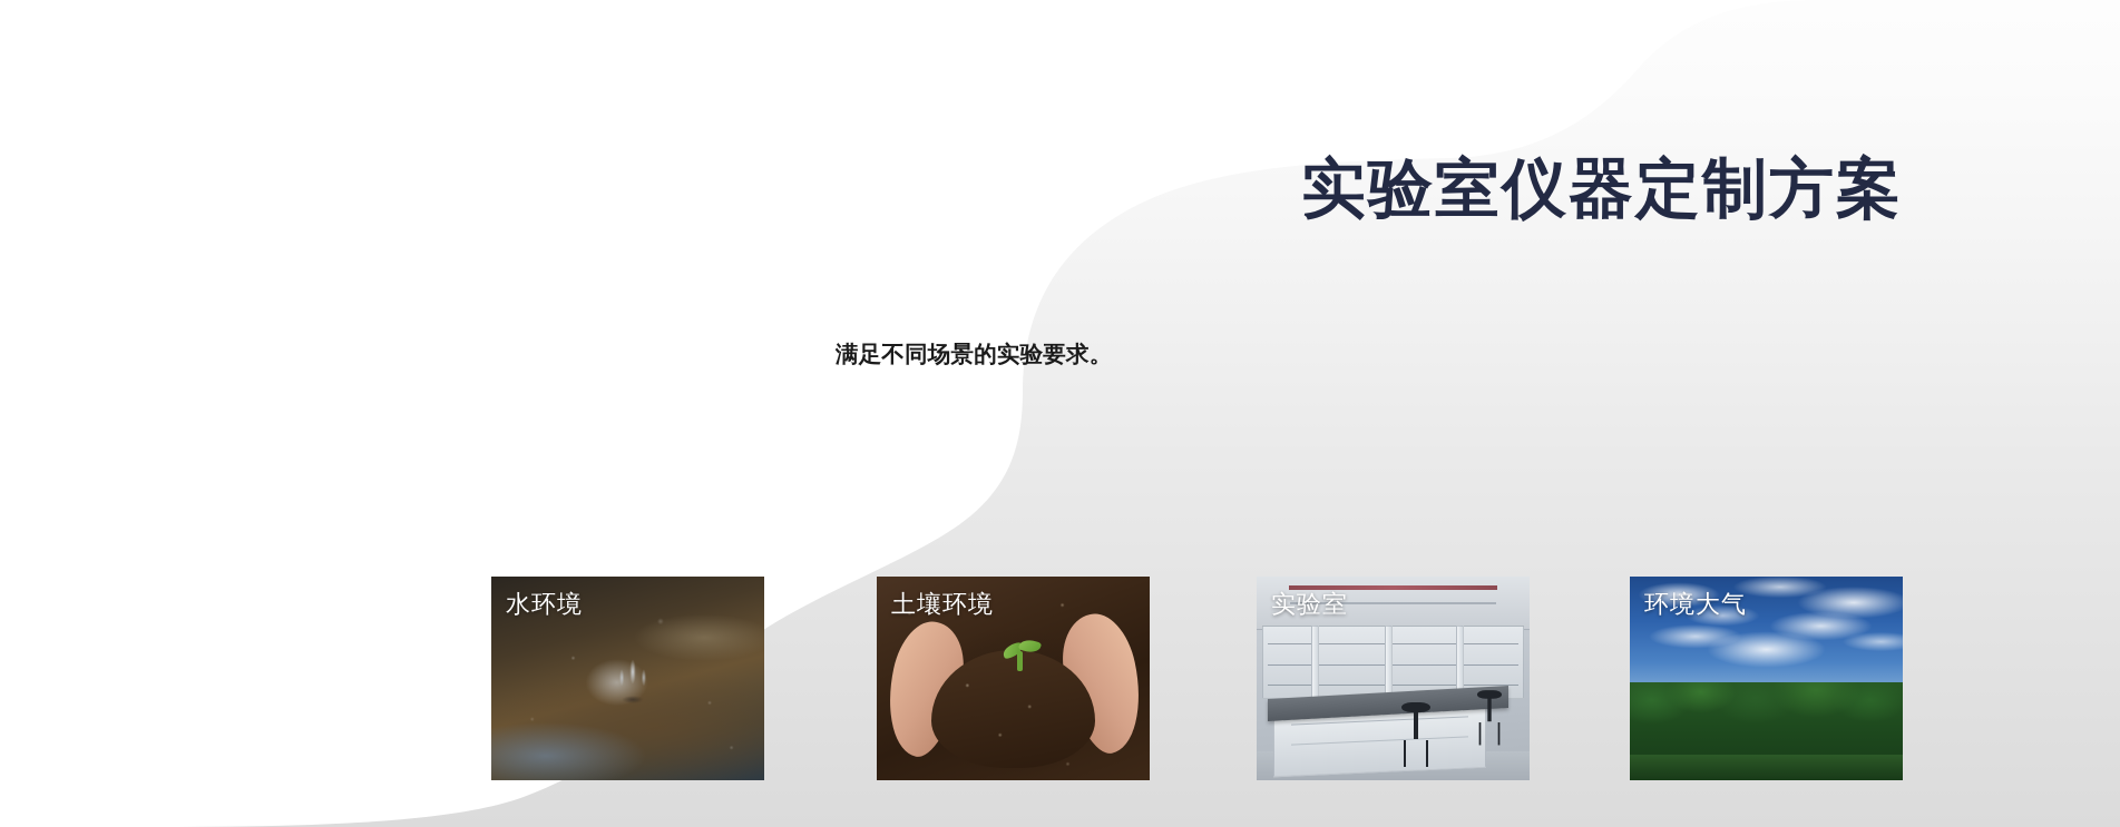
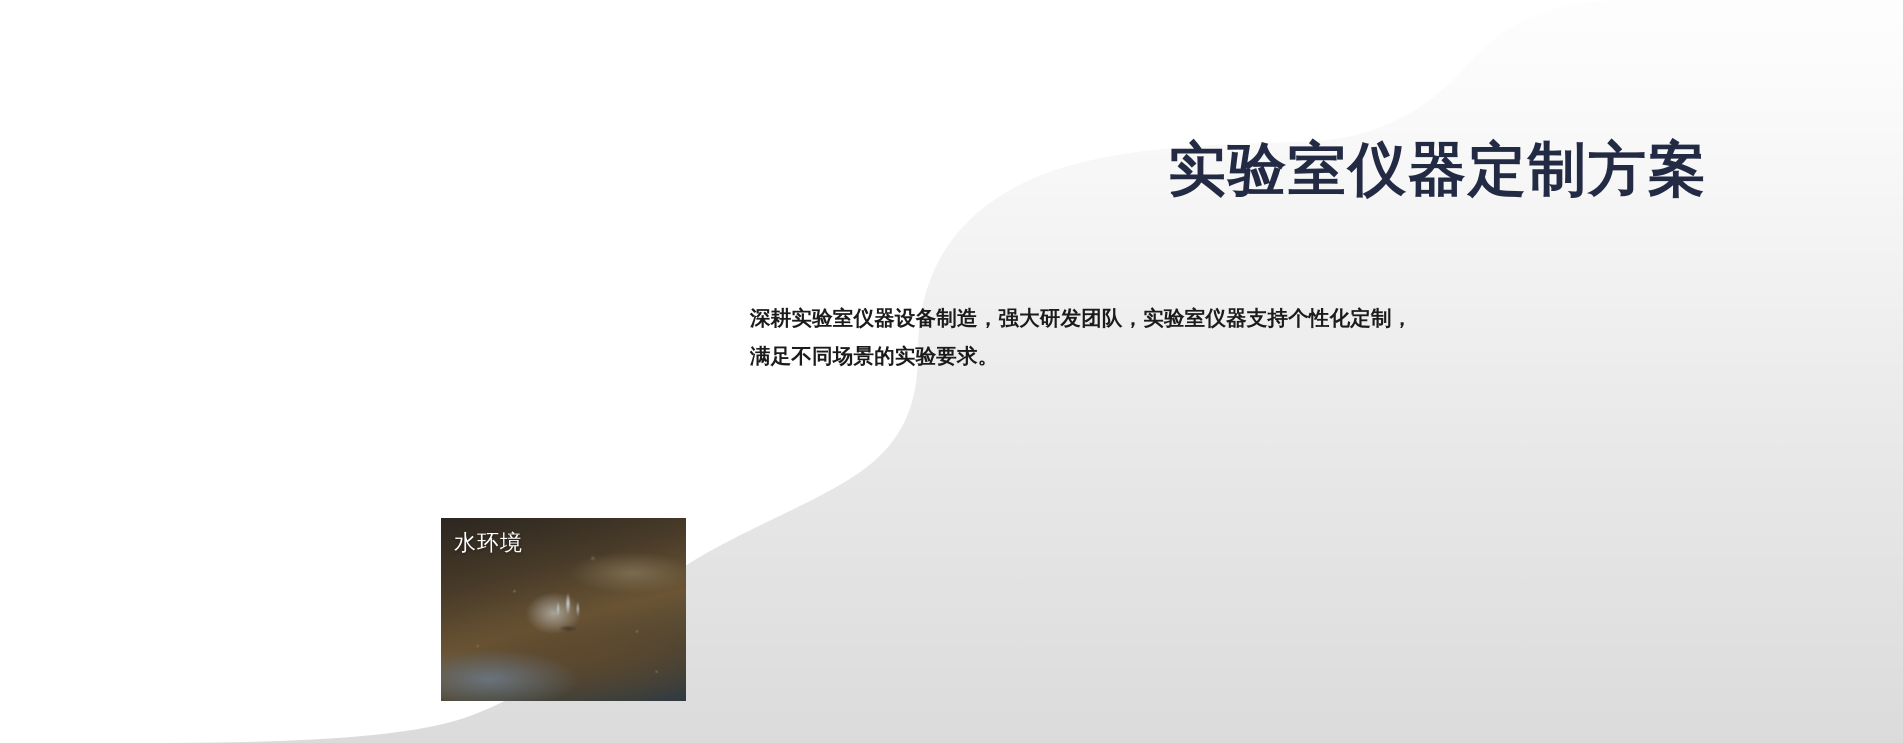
  实验室仪器定制方案
+ 深耕实验室仪器设备制造，强大研发团队，实验室仪器支持个性化定制，
  满足不同场景的实验要求。
  水环境
- 土壤环境
- 实验室
- 环境大气
